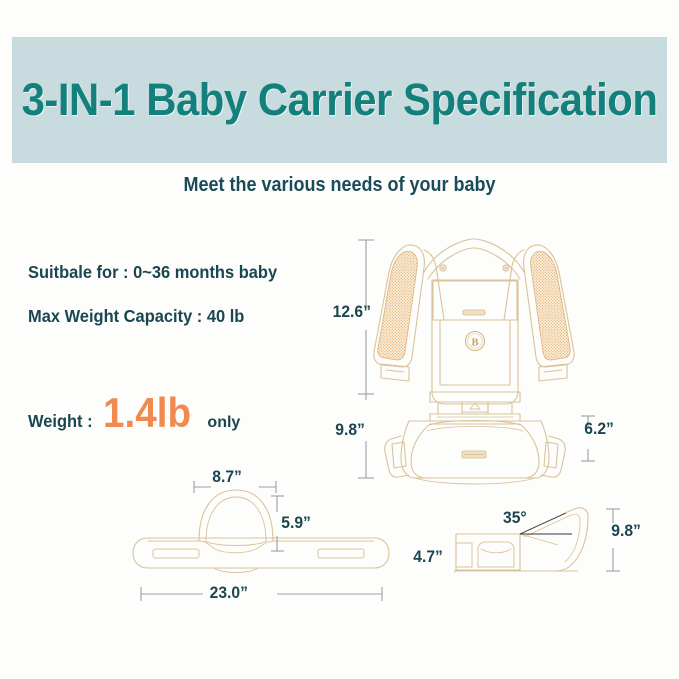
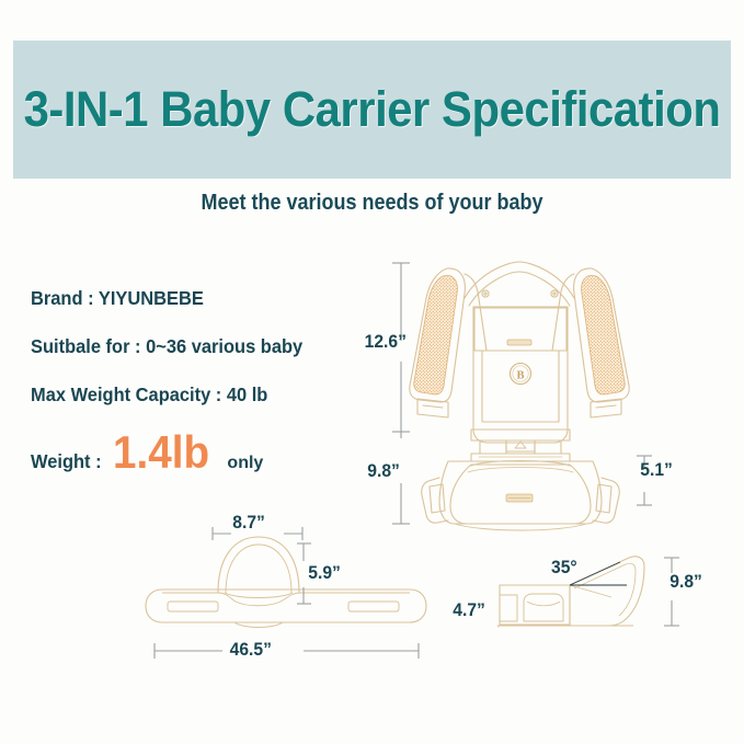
  -IN-1 Baby Carrier Specificatio
  Meet the various needs of your baby
+ Brand : YIYUNBEBE
- Suitbale for : 0~36 months baby
+ Suitbale for : 0~36 various baby
  Max Weight Capacity : 40 lb
  Weight :
  1.4lb
  only
  B
  12.6”
  9.8”
- 6.2”
+ 5.1”
  8.7”
  5.9”
- 23.0”
+ 46.5”
  4.7”
  35°
  9.8”
